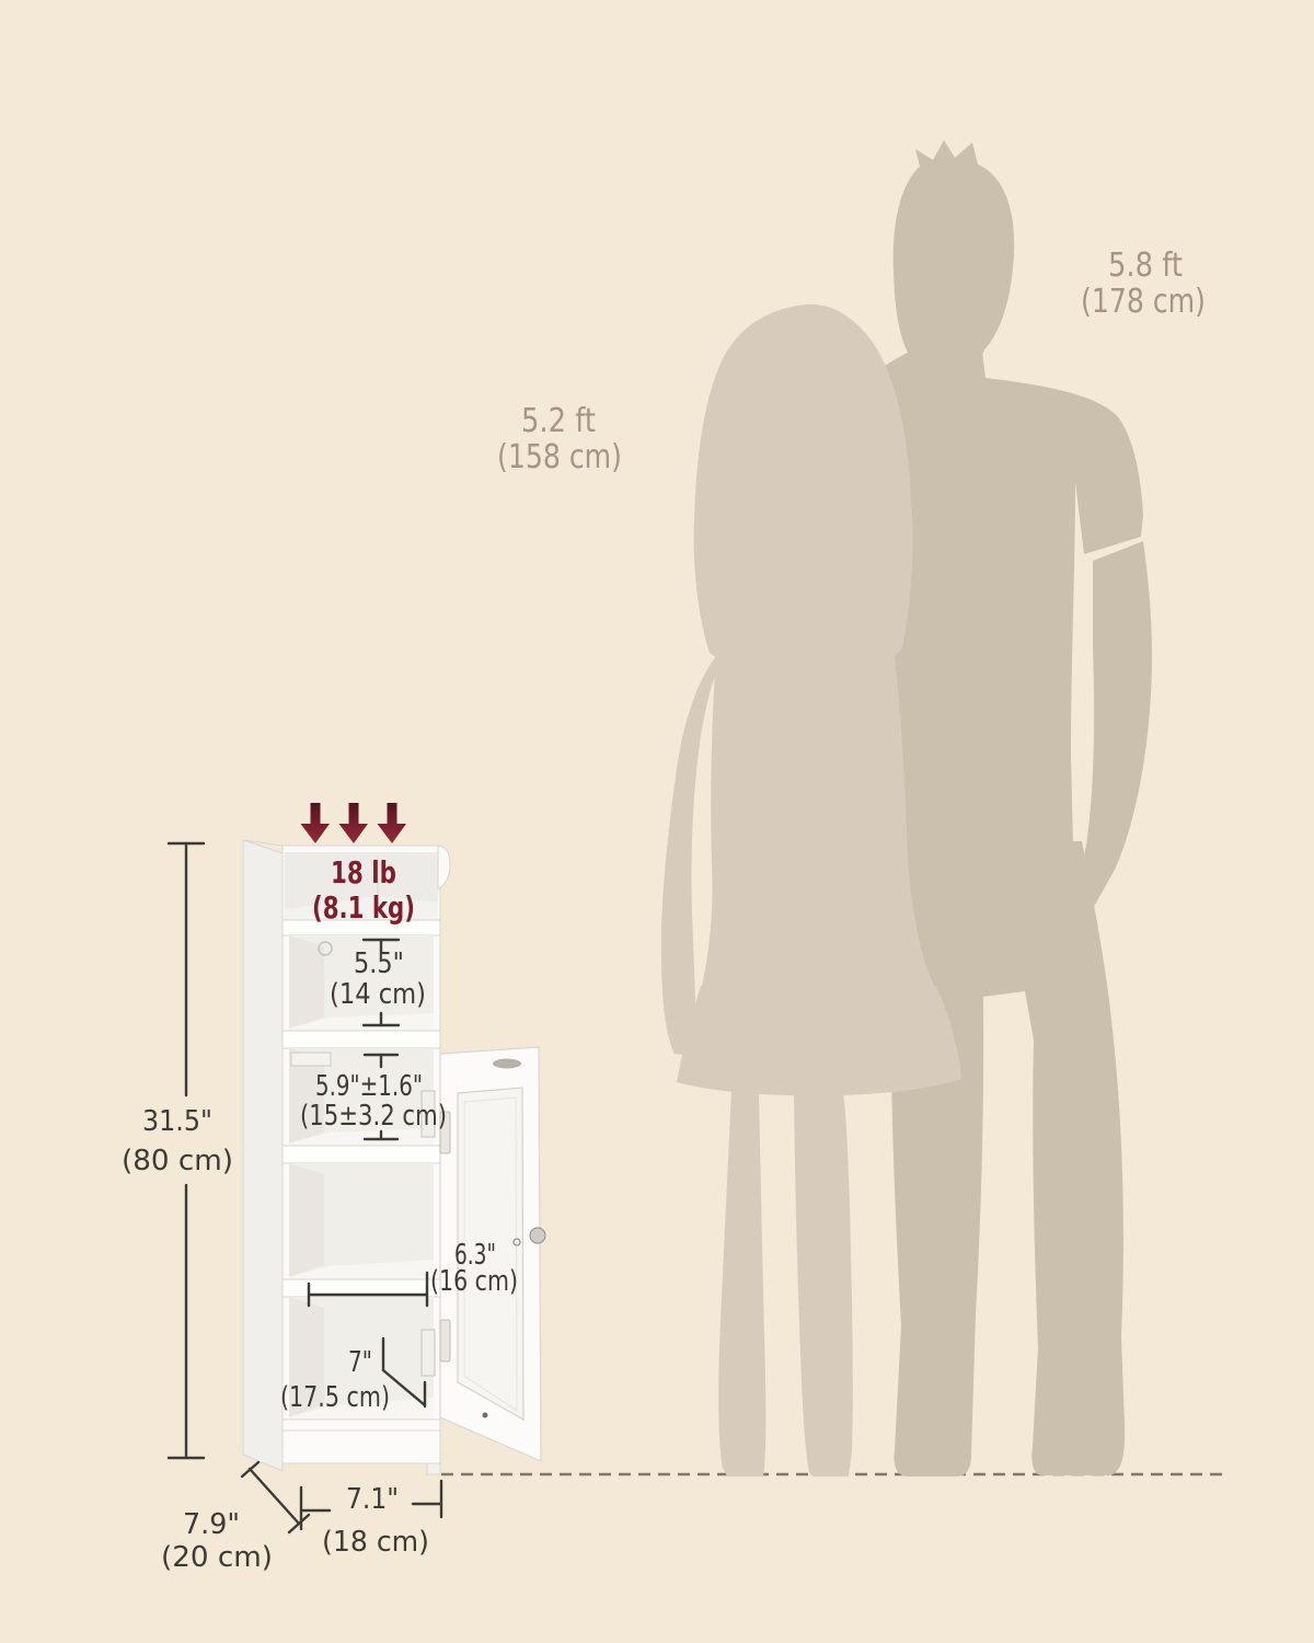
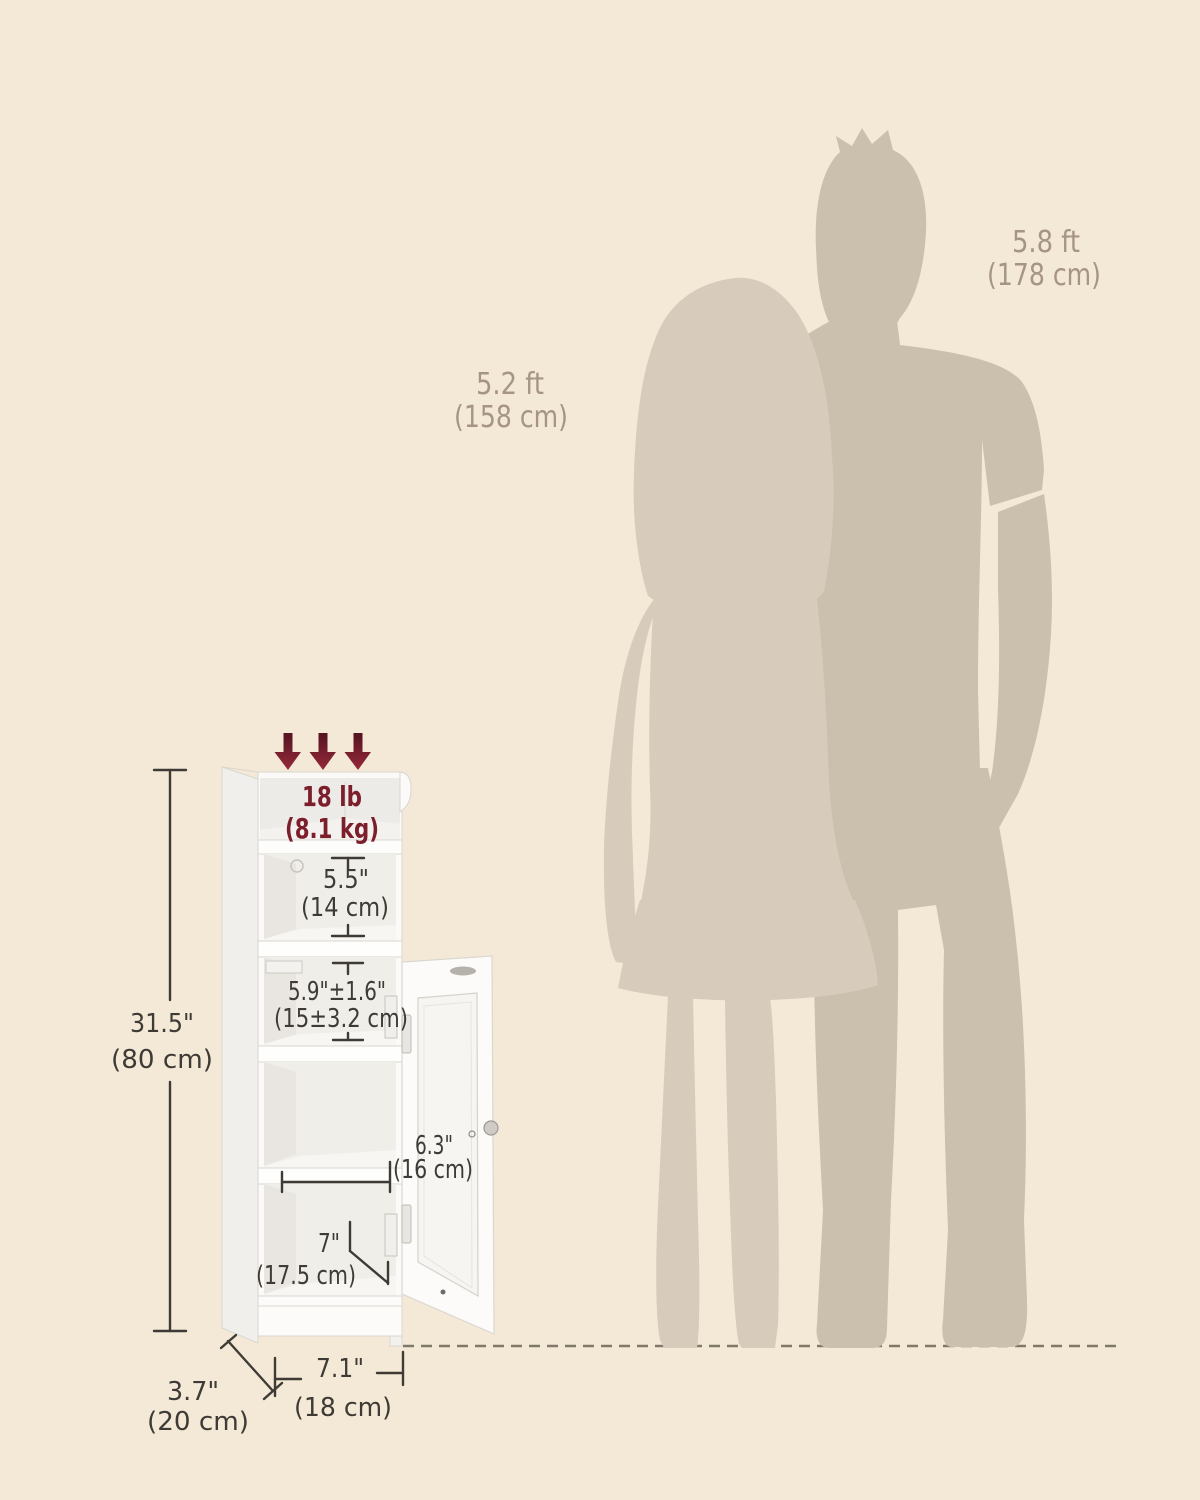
  5.2 ft
  (158 cm)
  5.8 ft
  (178 cm)
  18 lb
  (8.1 kg)
  31.5"
  (80 cm)
  5.5"
  (14 cm)
  5.9"±1.6"
  (15±3.2 cm)
  6.3"
  (16 cm)
  7"
  (17.5 cm)
  7.1"
  (18 cm)
- 7.9"
+ 3.7"
  (20 cm)
